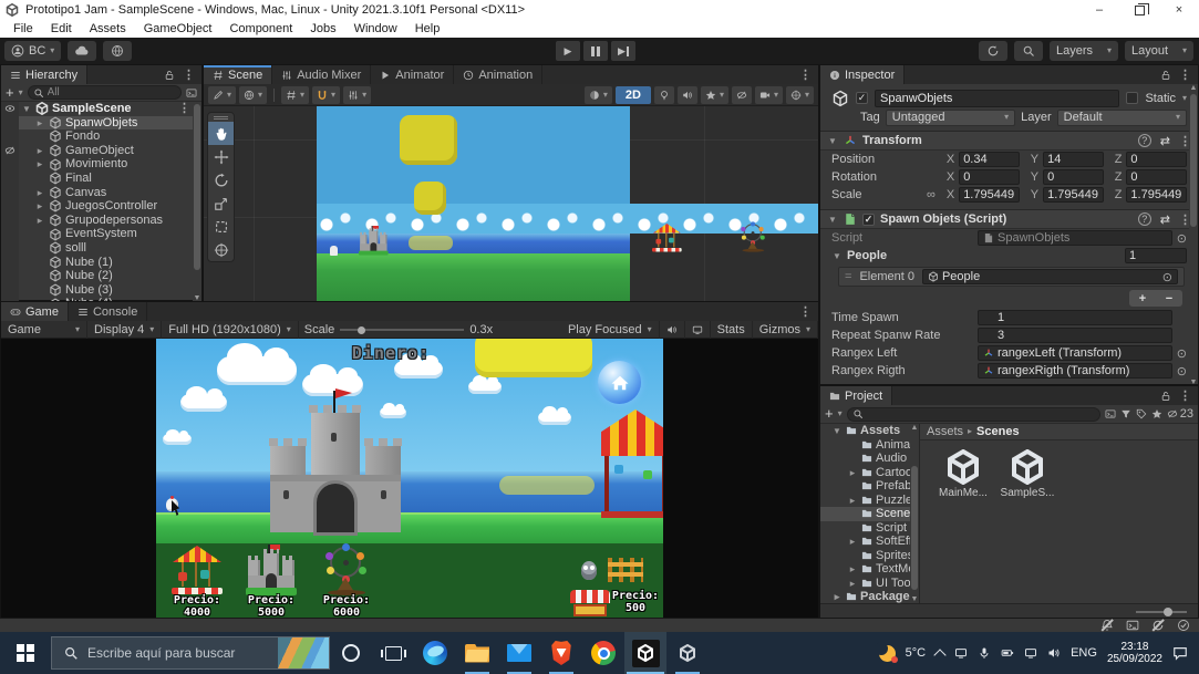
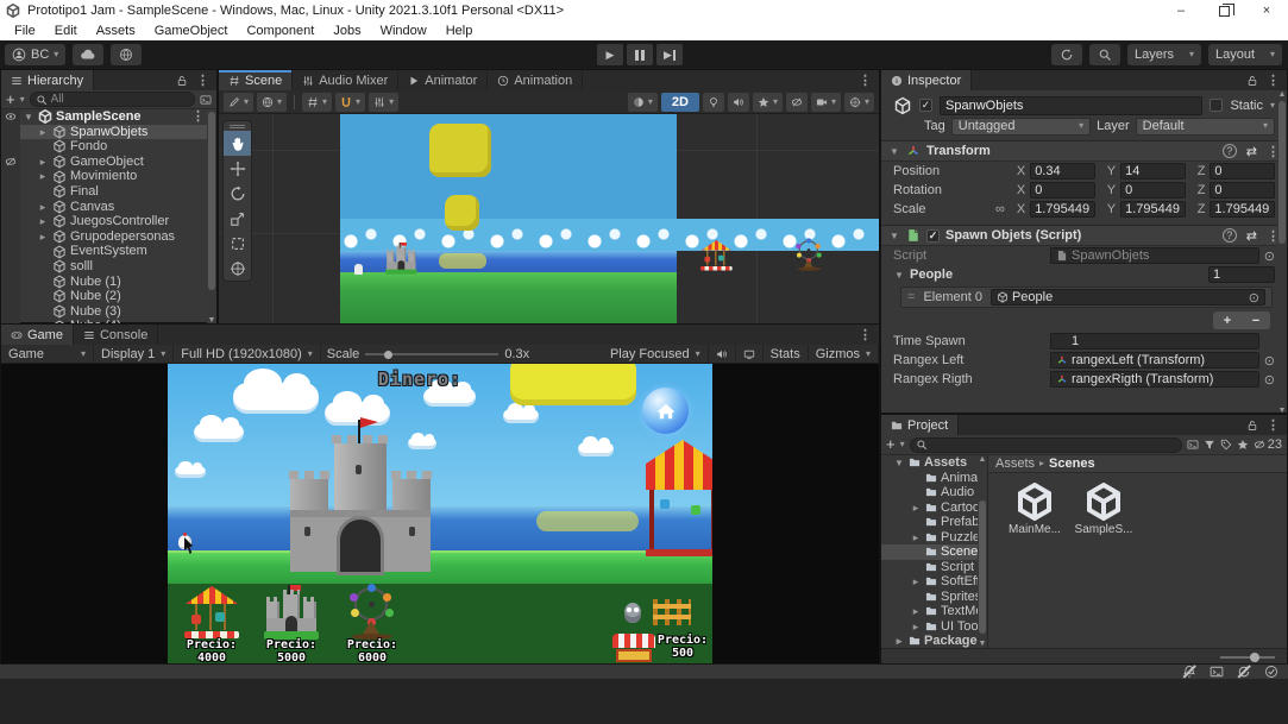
  Prototipo1 Jam - SampleScene - Windows, Mac, Linux - Unity 2021.3.10f1 Personal <DX11>
  –
  ×
  File
  Edit
  Assets
  GameObject
  Component
  Jobs
  Window
  Help
  BC
  ▾
  ▶
  ▶
  Layers
  ▾
  Layout
  ▾
  Hierarchy
  ⋮
  +
  ▾
  All
  SampleScene
  ⋮
  SpanwObjets
  Fondo
  GameObject
  Movimiento
  Final
  Canvas
  JuegosController
  Grupodepersonas
  EventSystem
  solll
  Nube (1)
  Nube (2)
  Nube (3)
  Scene
  Audio Mixer
  Animator
  Animation
  ⋮
  ▾
  ▾
  ▾
  ▾
  ▾
  ▾
  2D
  ▾
  ▾
  ▾
  Game
  Console
  ⋮
  Game
  ▾
- Display 4
+ Display 1
  ▾
  Full HD (1920x1080)
  ▾
  Scale
  0.3x
  Play Focused
  ▾
  Stats
  Gizmos
  ▾
  Dinero:
  Precio:
  4000
  Precio:
  5000
  Precio:
  6000
  Precio:
  500
  Inspector
  ⋮
  ✓
  SpanwObjets
  Static
  ▾
  Tag
  Untagged
  ▾
  Layer
  Default
  ▾
  Transform
  ?
  ⇄
  ⋮
  Position
  X
  0.34
  Y
  14
  Z
  0
  Rotation
  X
  0
  Y
  0
  Z
  0
  Scale
  ∞
  X
  1.795449
  Y
  1.795449
  Z
  1.795449
  ✓
  Spawn Objets (Script)
  ?
  ⇄
  ⋮
  Script
  SpawnObjets
  ⊙
  People
  1
  =
  Element 0
  People
  ⊙
  +
  −
  Time Spawn
  1
- Repeat Spanw Rate
- 3
  Rangex Left
  rangexLeft (Transform)
  ⊙
  Rangex Rigth
  rangexRigth (Transform)
  ⊙
  Project
  ⋮
  +
  ▾
  23
  Assets
  Audio
  Prefab
  Scene
  Script
  Sprite
  Package
  Assets
  ▸
  Scenes
  MainMe...
  SampleS...
- Escribe aquí para buscar
- 5°C
- ENG
- 23:18
- 25/09/2022
